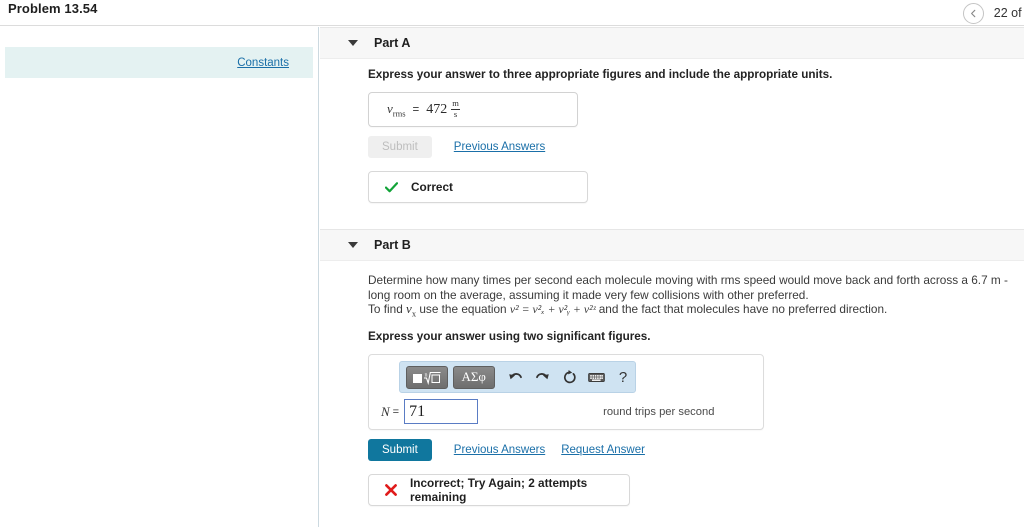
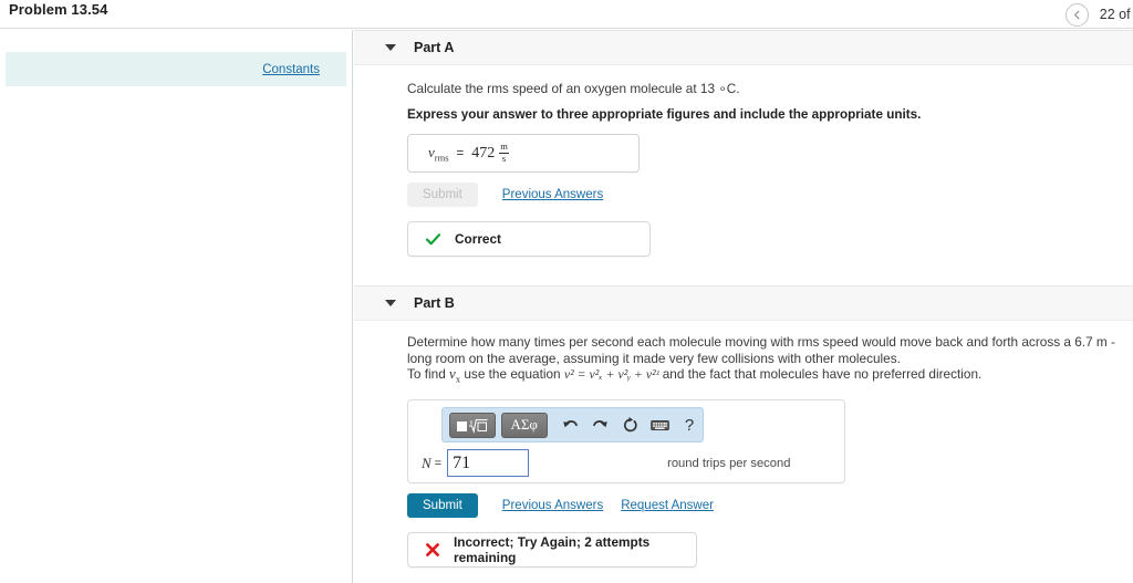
  Problem 13.54
  22 of
  Constants
  Part A
+ Calculate the rms speed of an oxygen molecule at 13 ∘C.
  Express your answer to three appropriate figures and include the appropriate units.
  vrms
  =
  472
  m
  s
  Submit
  Previous Answers
  Correct
  Part B
- Determine how many times per second each molecule moving with rms speed would move back and forth across a 6.7 m -long room on the average, assuming it made very few collisions with other preferred.
+ Determine how many times per second each molecule moving with rms speed would move back and forth across a 6.7 m -long room on the average, assuming it made very few collisions with other molecules.
  To find vx use the equation v² = v²ₓ + v²ᵧ + v²ᶻ and the fact that molecules have no preferred direction.
- Express your answer using two significant figures.
  ΑΣφ
  ?
  N
  =
  71
  round trips per second
  Submit
  Previous Answers
  Request Answer
  Incorrect; Try Again; 2 attempts remaining
